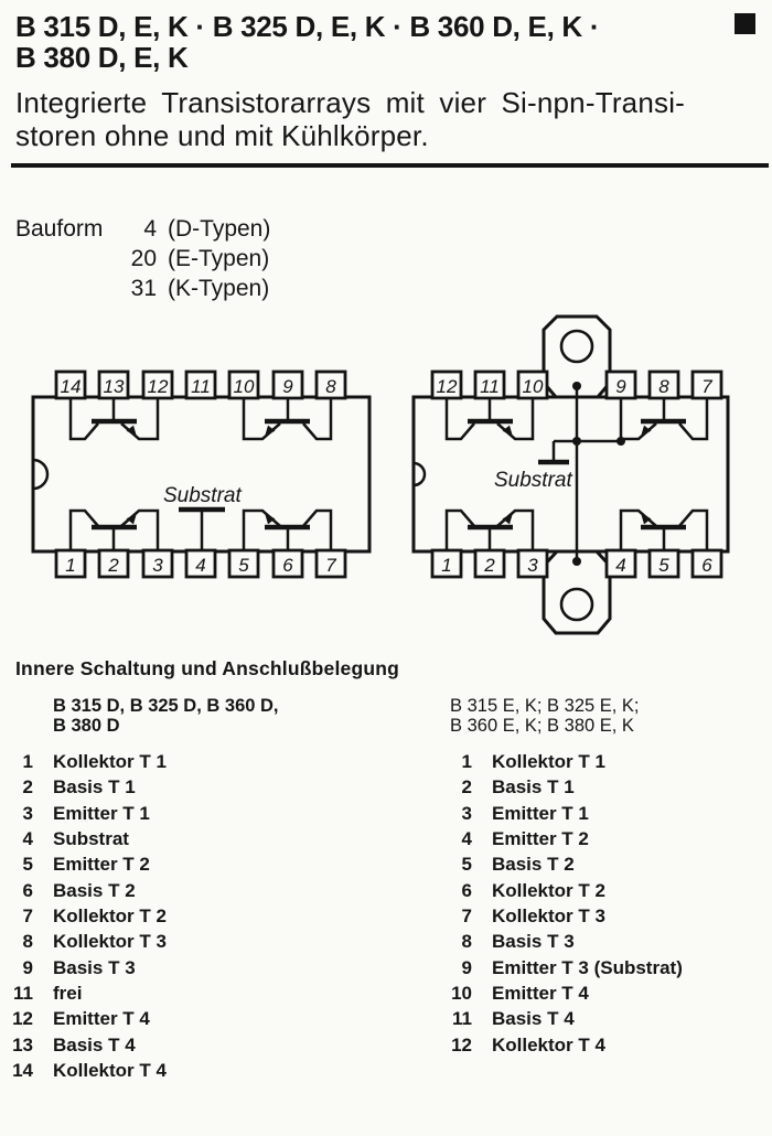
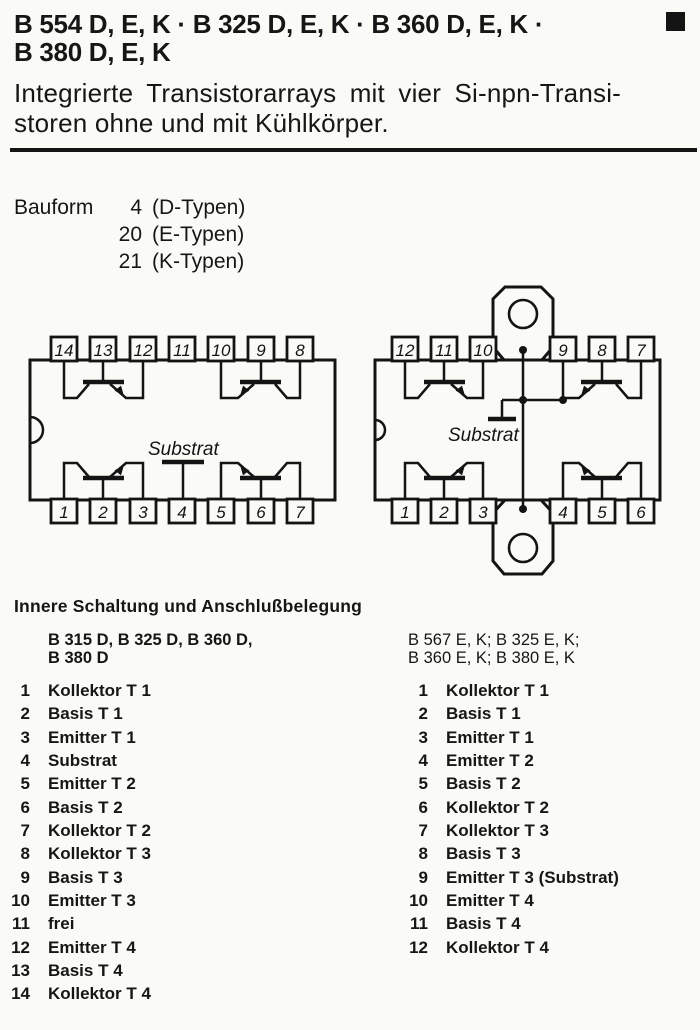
- B 315 D, E, K · B 325 D, E, K · B 360 D, E, K ·
+ B 554 D, E, K · B 325 D, E, K · B 360 D, E, K ·
  B 380 D, E, K
  Integrierte Transistorarrays mit vier Si-npn-Transi-
  storen ohne und mit Kühlkörper.
  Bauform
  4 (D-Typen)
  20 (E-Typen)
- 31 (K-Typen)
+ 21 (K-Typen)
  14
  13
  12
  11
  10
  9
  8
  1
  2
  3
  4
  5
  6
  7
  Substrat
  12
  11
  10
  9
  8
  7
  1
  2
  3
  4
  5
  6
  Substrat
  Innere Schaltung und Anschlußbelegung
  B 315 D, B 325 D, B 360 D,
  B 380 D
- B 315 E, K; B 325 E, K;
+ B 567 E, K; B 325 E, K;
  B 360 E, K; B 380 E, K
  1 Kollektor T 1
  2 Basis T 1
  3 Emitter T 1
  4 Substrat
  5 Emitter T 2
  6 Basis T 2
  7 Kollektor T 2
  8 Kollektor T 3
  9 Basis T 3
+ 10 Emitter T 3
  11 frei
  12 Emitter T 4
  13 Basis T 4
  14 Kollektor T 4
  1 Kollektor T 1
  2 Basis T 1
  3 Emitter T 1
  4 Emitter T 2
  5 Basis T 2
  6 Kollektor T 2
  7 Kollektor T 3
  8 Basis T 3
  9 Emitter T 3 (Substrat)
  10 Emitter T 4
  11 Basis T 4
  12 Kollektor T 4
